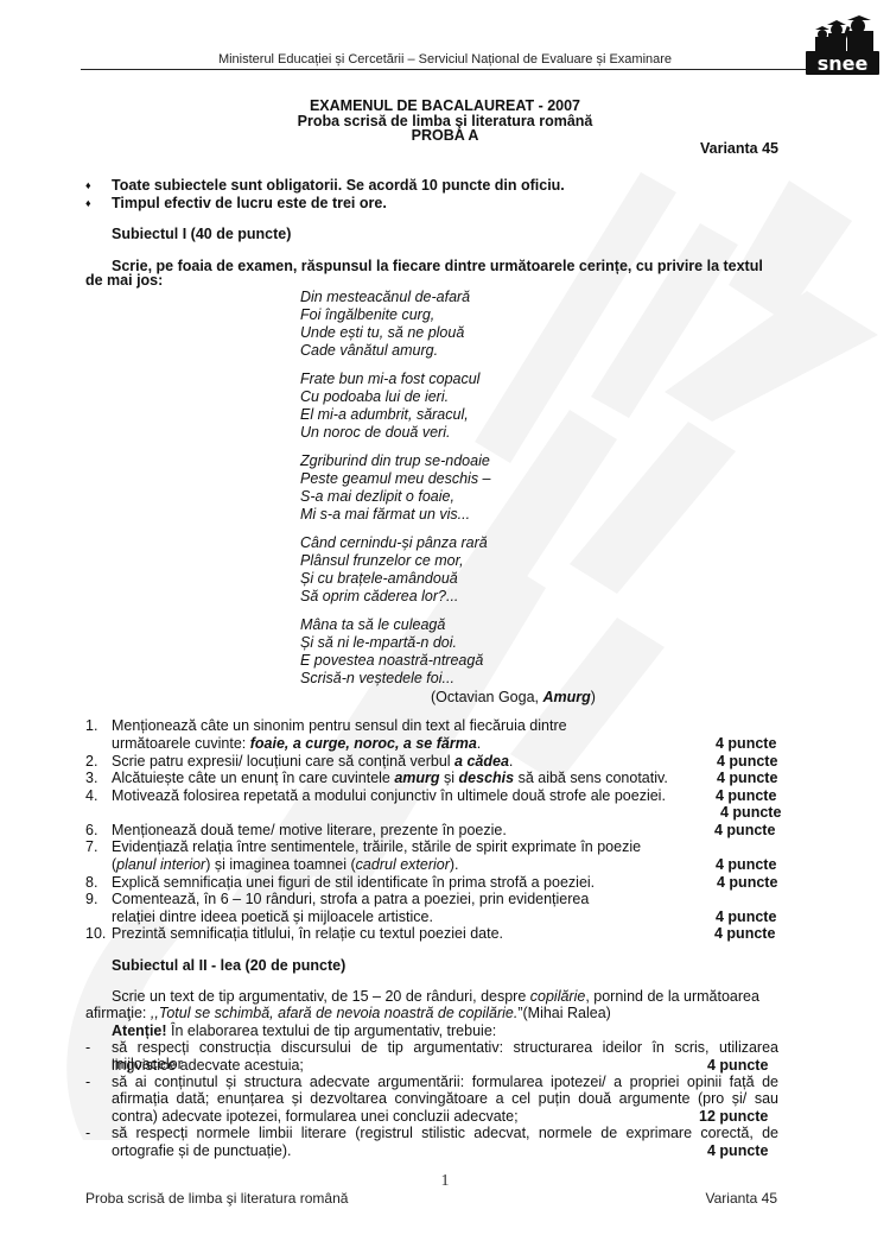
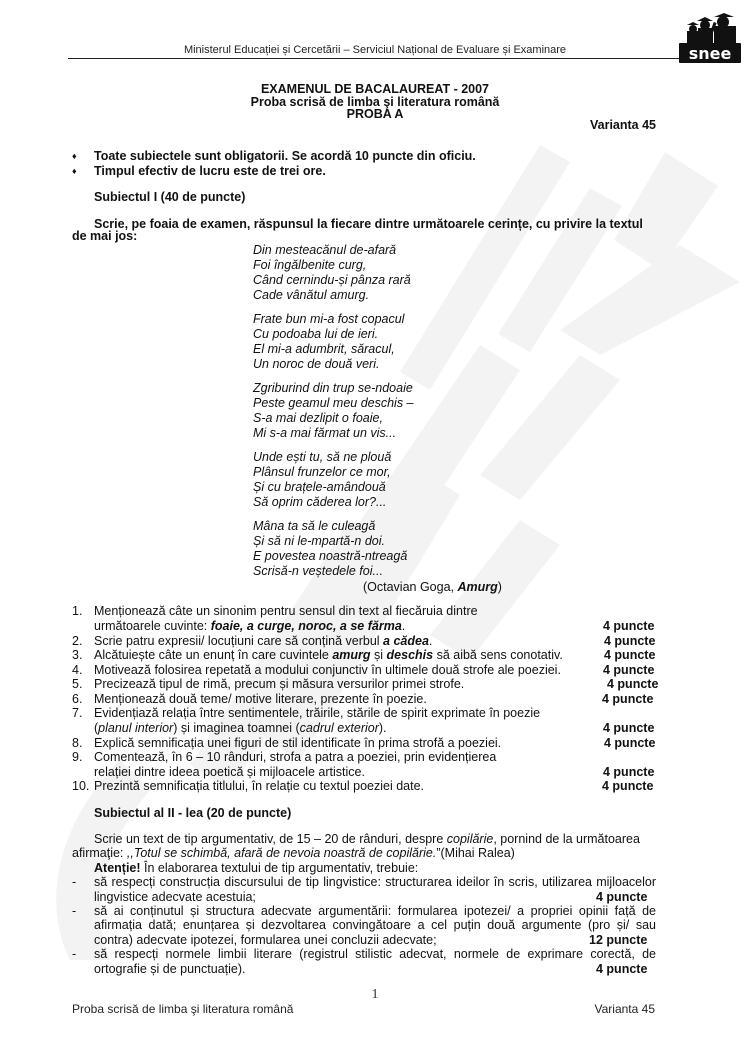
  Ministerul Educației și Cercetării – Serviciul Național de Evaluare și Examinare
  snee
  EXAMENUL DE BACALAUREAT - 2007
  Proba scrisă de limba şi literatura română
  PROBA A
  Varianta 45
  ♦ Toate subiectele sunt obligatorii. Se acordă 10 puncte din oficiu.
  ♦ Timpul efectiv de lucru este de trei ore.
  Subiectul I (40 de puncte)
  Scrie, pe foaia de examen, răspunsul la fiecare dintre următoarele cerințe, cu privire la textul
  de mai jos:
  Din mesteacănul de-afară
  Foi îngălbenite curg,
- Unde ești tu, să ne plouă
+ Când cernindu-și pânza rară
  Cade vânătul amurg.
  Frate bun mi-a fost copacul
  Cu podoaba lui de ieri.
  El mi-a adumbrit, săracul,
  Un noroc de două veri.
  Zgriburind din trup se-ndoaie
  Peste geamul meu deschis –
  S-a mai dezlipit o foaie,
  Mi s-a mai fărmat un vis...
- Când cernindu-și pânza rară
+ Unde ești tu, să ne plouă
  Plânsul frunzelor ce mor,
  Și cu brațele-amândouă
  Să oprim căderea lor?...
  Mâna ta să le culeagă
  Și să ni le-mpartă-n doi.
  E povestea noastră-ntreagă
  Scrisă-n veștedele foi...
  (Octavian Goga, Amurg)
  1. Menționează câte un sinonim pentru sensul din text al fiecăruia dintre
  următoarele cuvinte: foaie, a curge, noroc, a se fărma.
  4 puncte
  2. Scrie patru expresii/ locuțiuni care să conțină verbul a cădea.
  4 puncte
  3. Alcătuiește câte un enunț în care cuvintele amurg și deschis să aibă sens conotativ.
  4 puncte
  4. Motivează folosirea repetată a modului conjunctiv în ultimele două strofe ale poeziei.
  4 puncte
+ 5. Precizează tipul de rimă, precum și măsura versurilor primei strofe.
  4 puncte
  6. Menționează două teme/ motive literare, prezente în poezie.
  4 puncte
  7. Evidențiază relația între sentimentele, trăirile, stările de spirit exprimate în poezie
  (planul interior) și imaginea toamnei (cadrul exterior).
  4 puncte
  8. Explică semnificația unei figuri de stil identificate în prima strofă a poeziei.
  4 puncte
  9. Comentează, în 6 – 10 rânduri, strofa a patra a poeziei, prin evidențierea
  relației dintre ideea poetică și mijloacele artistice.
  4 puncte
  10. Prezintă semnificația titlului, în relație cu textul poeziei date.
  4 puncte
  Subiectul al II - lea (20 de puncte)
  Scrie un text de tip argumentativ, de 15 – 20 de rânduri, despre copilărie, pornind de la următoarea
  afirmaţie: ,,Totul se schimbă, afară de nevoia noastră de copilărie.”(Mihai Ralea)
  Atenție! În elaborarea textului de tip argumentativ, trebuie:
  -
- să respecți construcția discursului de tip argumentativ: structurarea ideilor în scris, utilizarea mijloacelor
+ să respecți construcția discursului de tip lingvistice: structurarea ideilor în scris, utilizarea mijloacelor
  lingvistice adecvate acestuia;
  4 puncte
  -
  să ai conținutul și structura adecvate argumentării: formularea ipotezei/ a propriei opinii față de
  afirmația dată; enunțarea și dezvoltarea convingătoare a cel puțin două argumente (pro și/ sau
  contra) adecvate ipotezei, formularea unei concluzii adecvate;
  12 puncte
  -
  să respecți normele limbii literare (registrul stilistic adecvat, normele de exprimare corectă, de
  ortografie și de punctuație).
  4 puncte
  1
  Proba scrisă de limba şi literatura română
  Varianta 45
